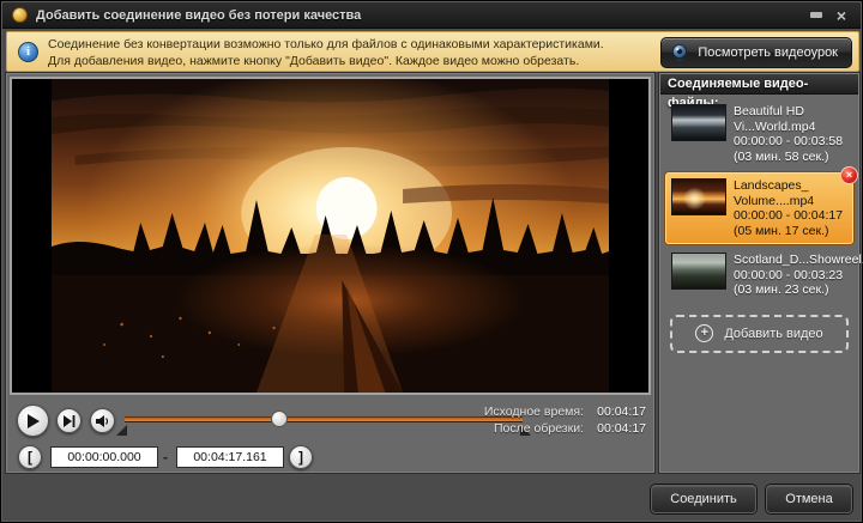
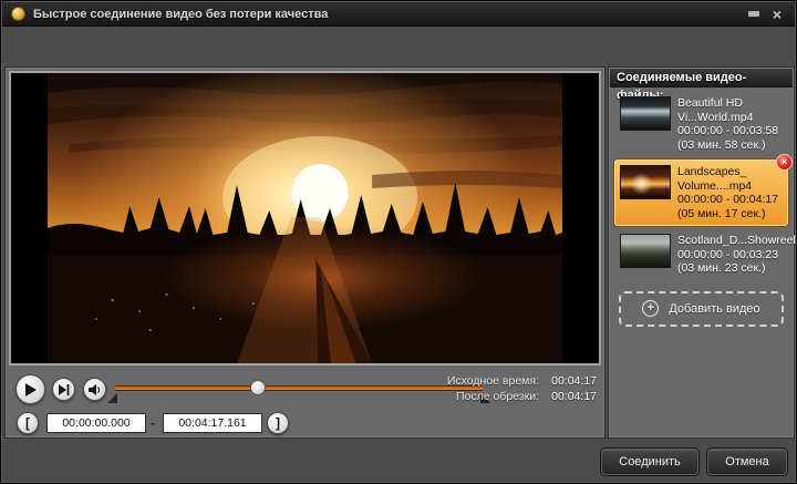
- Добавить соединение видео без потери качества
+ Быстрое соединение видео без потери качества
  ×
- i
- Соединение без конвертации возможно только для файлов с одинаковыми характеристиками.
- Для добавления видео, нажмите кнопку "Добавить видео". Каждое видео можно обрезать.
- Посмотреть видеоурок
  Исходное время:
  00:04:17
  После обрезки:
  00:04:17
  [
  00:00:00.000
  -
  00:04:17.161
  ]
  Соединяемые видео-файлы:
  Beautiful HD Vi...World.mp4
  00:00:00 - 00:03:58
  (03 мин. 58 сек.)
  Landscapes_ Volume....mp4
  00:00:00 - 00:04:17
  (05 мин. 17 сек.)
  ×
  Scotland_D...Showreel
  00:00:00 - 00:03:23
  (03 мин. 23 сек.)
  +
  Добавить видео
  Соединить
  Отмена
